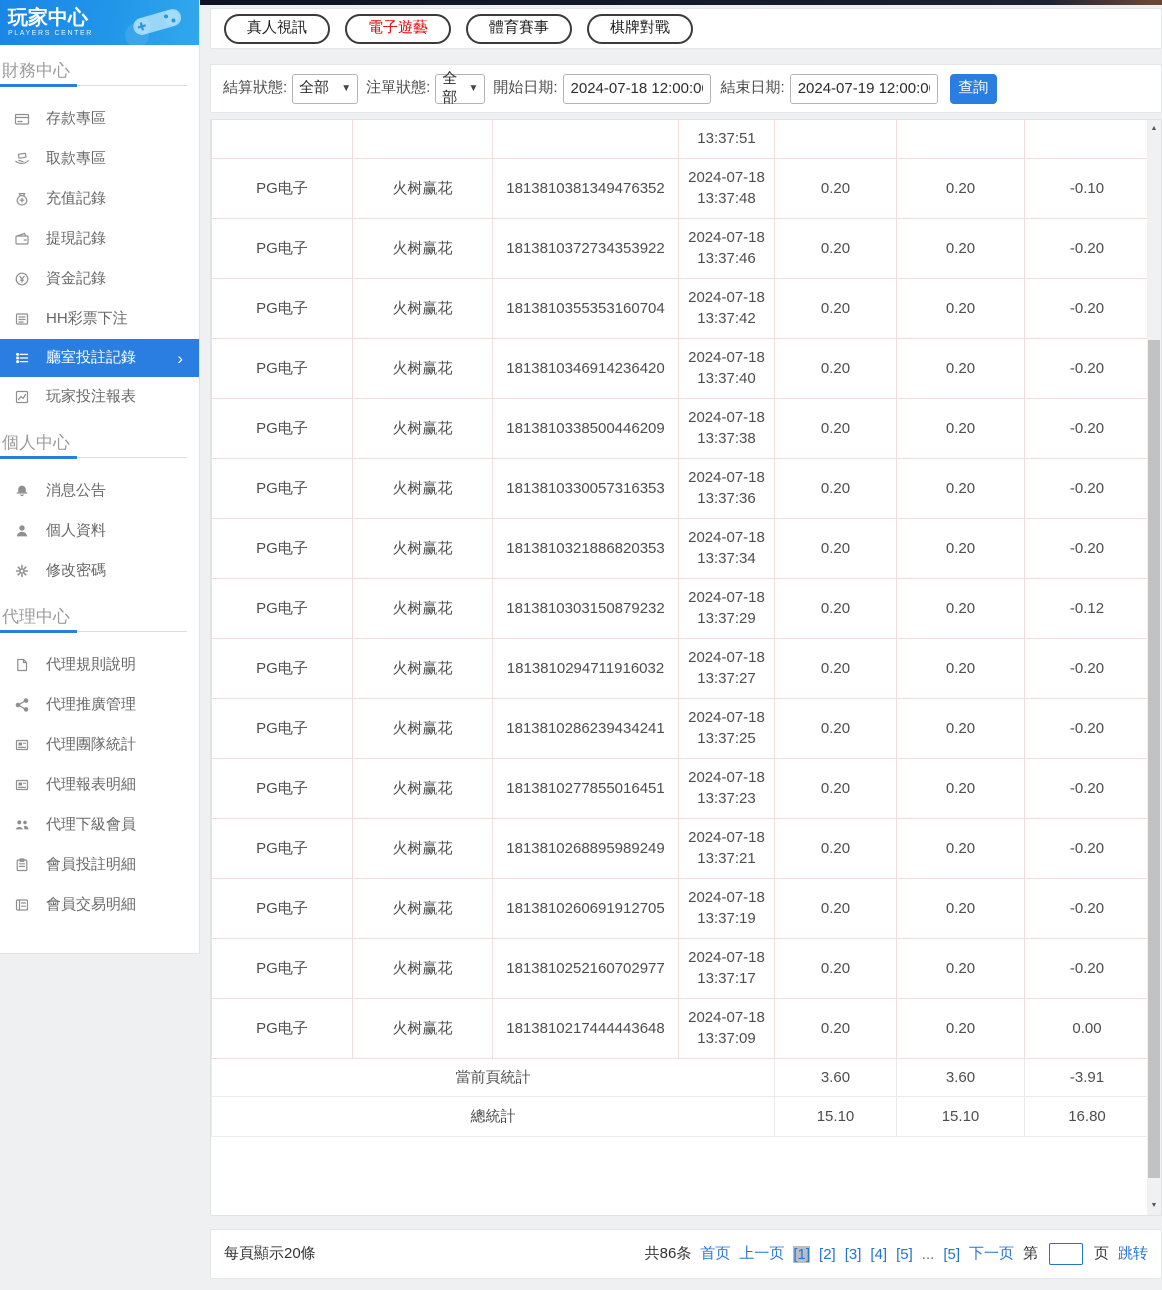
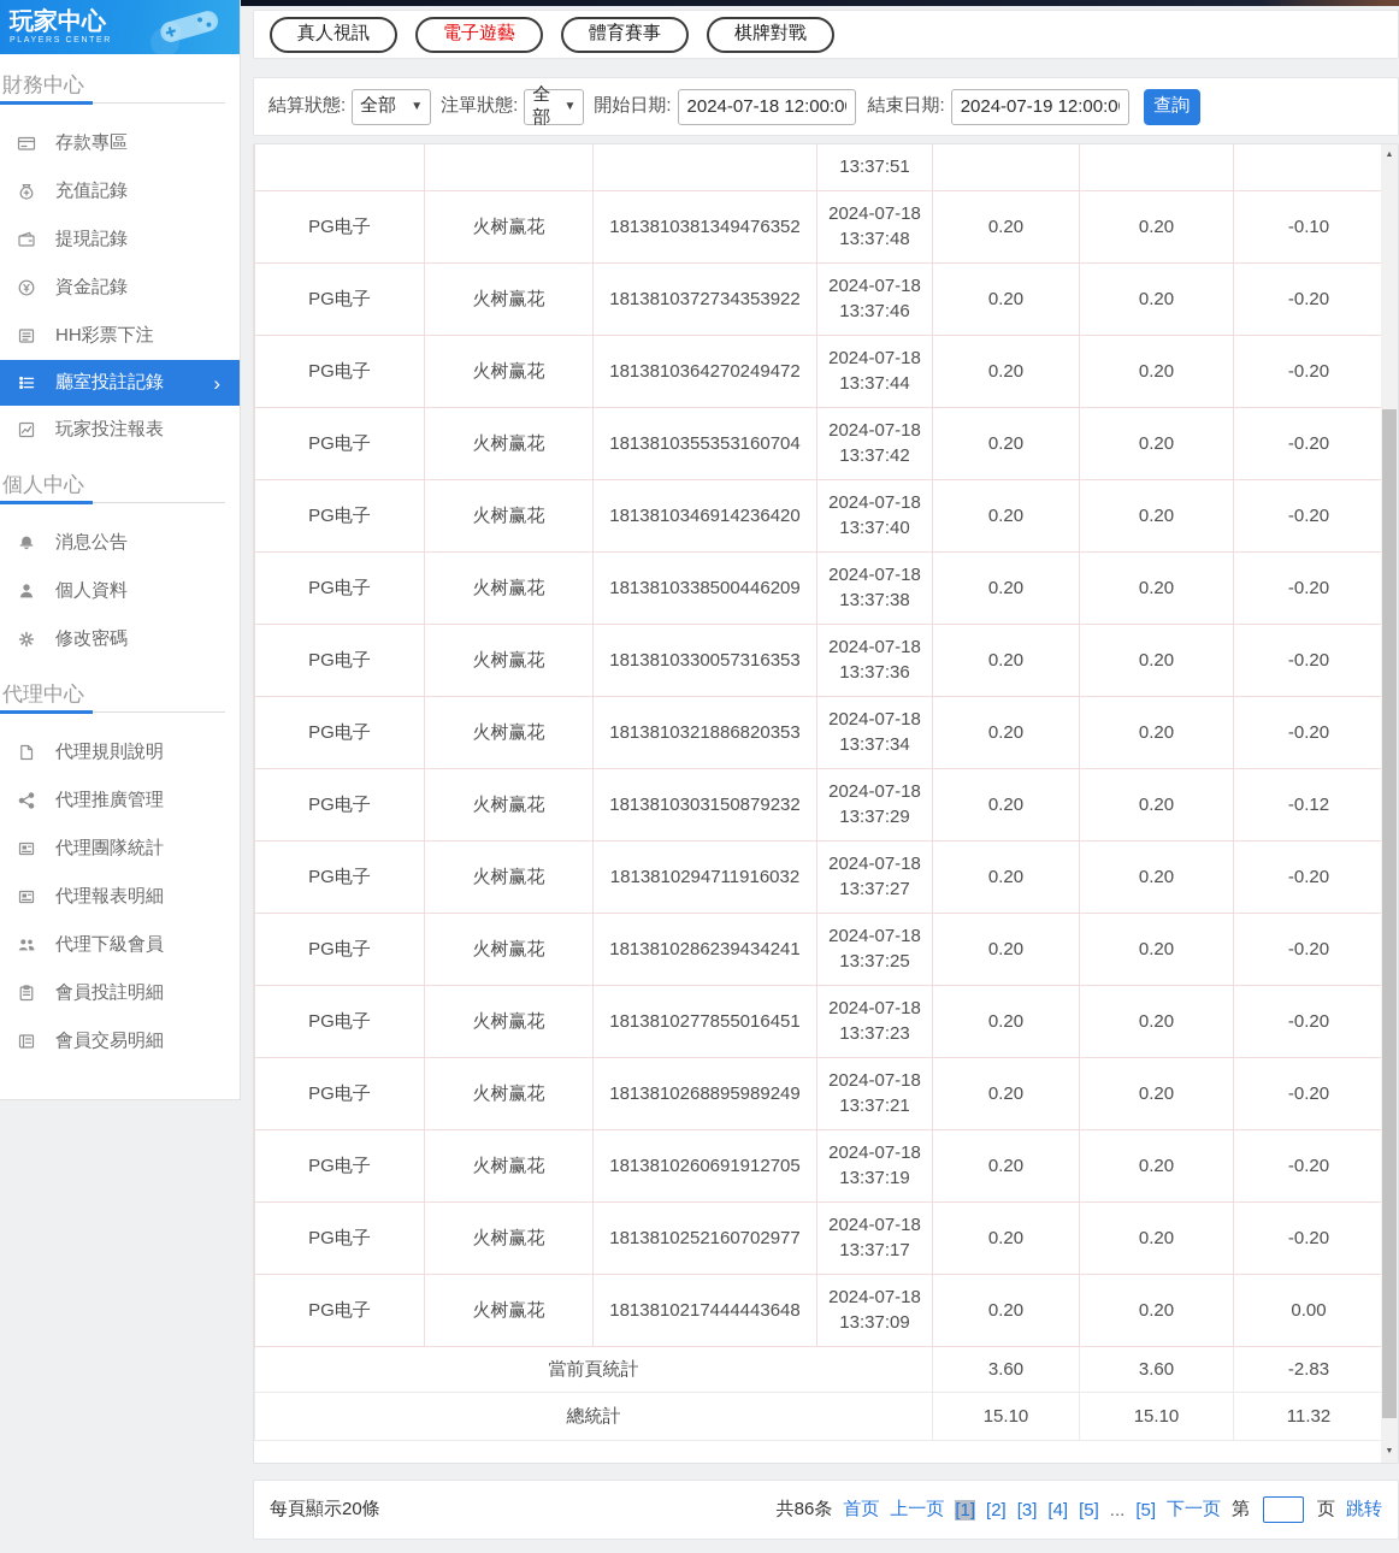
  玩家中心
  財務中心
  存款專區
- 取款專區
  充值記錄
  提現記錄
  資金記錄
  HH彩票下注
  廳室投註記錄
  ›
  玩家投注報表
  個人中心
  消息公告
  個人資料
  修改密碼
  代理中心
  代理規則說明
  代理推廣管理
  代理團隊統計
  代理報表明細
  代理下級會員
  會員投註明細
  會員交易明細
  真人視訊
  電子遊藝
  體育賽事
  棋牌對戰
  結算狀態:
  全部
  ▼
  注單狀態:
  全部
  ▼
  開始日期:
  2024-07-18 12:00:0
  結束日期:
  2024-07-19 12:00:0
  查詢
  			13:37:51
  PG电子	火树赢花	1813810381349476352	2024-07-1813:37:48	0.20	0.20	-0.10
  PG电子	火树赢花	1813810372734353922	2024-07-1813:37:46	0.20	0.20	-0.20
+ PG电子	火树赢花	1813810364270249472	2024-07-1813:37:44	0.20	0.20	-0.20
  PG电子	火树赢花	1813810355353160704	2024-07-1813:37:42	0.20	0.20	-0.20
  PG电子	火树赢花	1813810346914236420	2024-07-1813:37:40	0.20	0.20	-0.20
  PG电子	火树赢花	1813810338500446209	2024-07-1813:37:38	0.20	0.20	-0.20
  PG电子	火树赢花	1813810330057316353	2024-07-1813:37:36	0.20	0.20	-0.20
  PG电子	火树赢花	1813810321886820353	2024-07-1813:37:34	0.20	0.20	-0.20
  PG电子	火树赢花	1813810303150879232	2024-07-1813:37:29	0.20	0.20	-0.12
  PG电子	火树赢花	1813810294711916032	2024-07-1813:37:27	0.20	0.20	-0.20
  PG电子	火树赢花	1813810286239434241	2024-07-1813:37:25	0.20	0.20	-0.20
  PG电子	火树赢花	1813810277855016451	2024-07-1813:37:23	0.20	0.20	-0.20
  PG电子	火树赢花	1813810268895989249	2024-07-1813:37:21	0.20	0.20	-0.20
  PG电子	火树赢花	1813810260691912705	2024-07-1813:37:19	0.20	0.20	-0.20
  PG电子	火树赢花	1813810252160702977	2024-07-1813:37:17	0.20	0.20	-0.20
  PG电子	火树赢花	1813810217444443648	2024-07-1813:37:09	0.20	0.20	0.00
- 當前頁統計	3.60	3.60	-3.91
+ 當前頁統計	3.60	3.60	-2.83
- 總統計	15.10	15.10	16.80
+ 總統計	15.10	15.10	11.32
  每頁顯示20條
  共86条
  首页
  上一页
  [1]
  [2]
  [3]
  [4]
  [5]
  ...
  [5]
  下一页
  第
  页
  跳转
